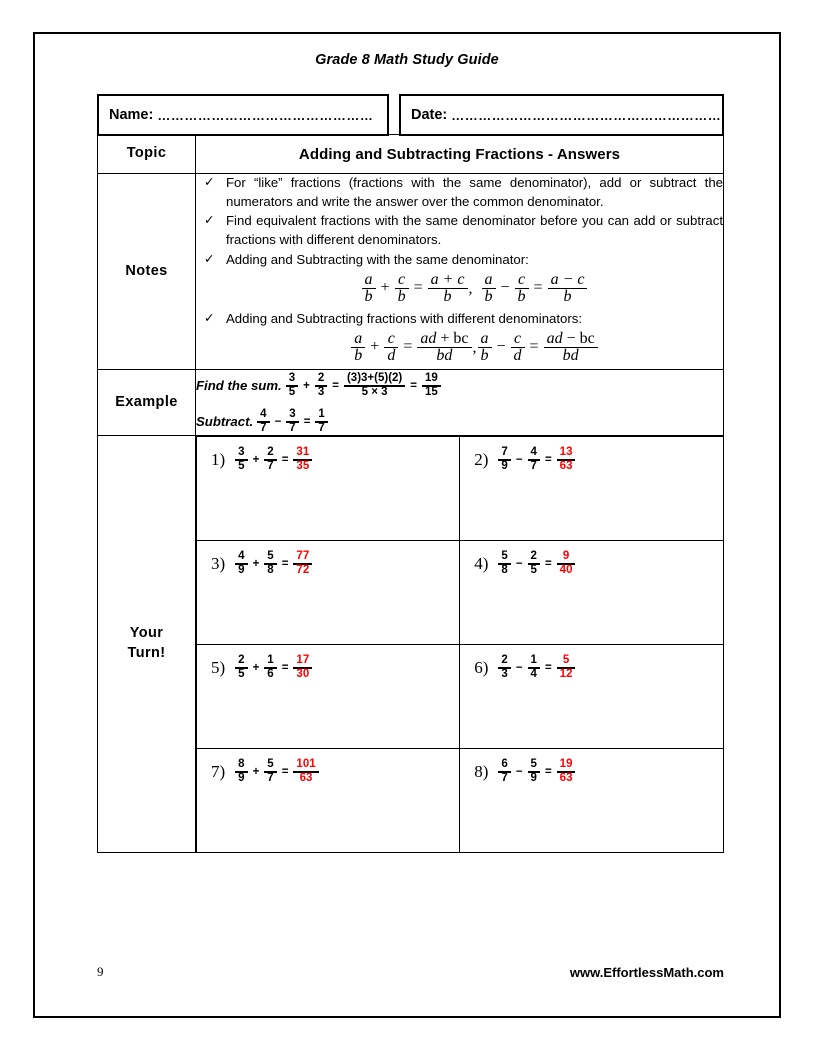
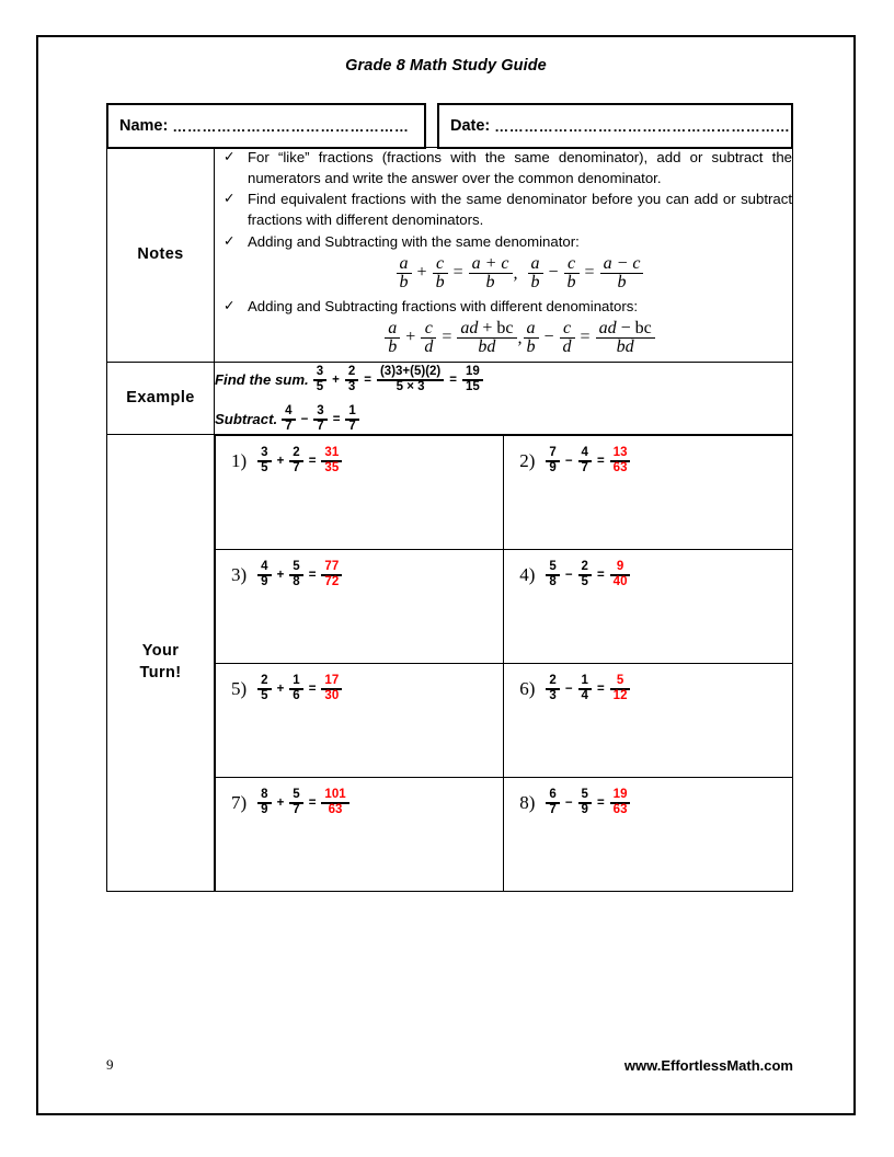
  Grade 8 Math Study Guide
  Name:
  …………………………………………
  Date:
  ……………………………………………………
- Topic	Adding and Subtracting Fractions - Answers
  Notes	✓ For “like” fractions (fractions with the same denominator), add or subtract the numerators and write the answer over the common denominator. ✓ Find equivalent fractions with the same denominator before you can add or subtract fractions with different denominators. ✓ Adding and Subtracting with the same denominator: ab+cb=a + cb,ab−cb=a − cb ✓ Adding and Subtracting fractions with different denominators: ab+cd=ad + bcbd,ab−cd=ad − bcbd
  Example	Find the sum. 35+23=(3)3+(5)(2)5 × 3=1915 Subtract. 47−37=17
  Your Turn!
  1) 35+27=3135	2) 79−47=1363
  3) 49+58=7772	4) 58−25=940
  5) 25+16=1730	6) 23−14=512
  7) 89+57=10163	8) 67−59=1963
  9
  www.EffortlessMath.com
